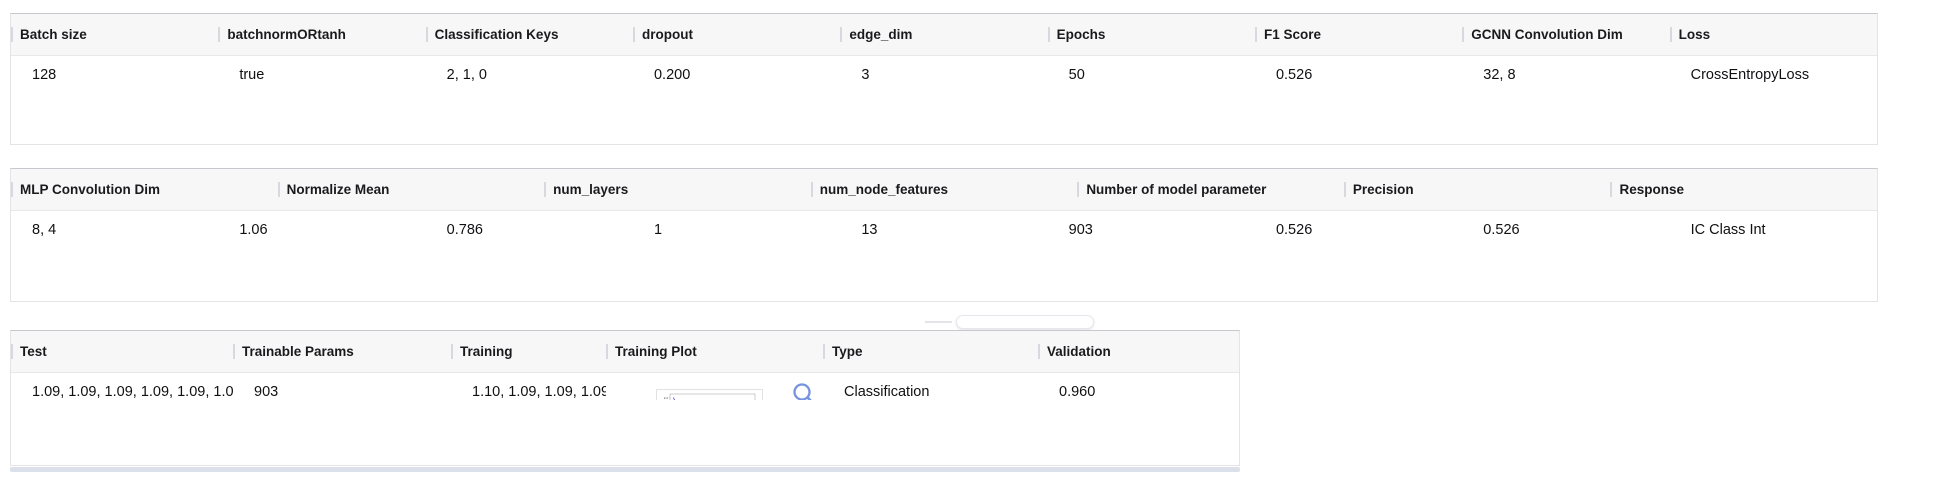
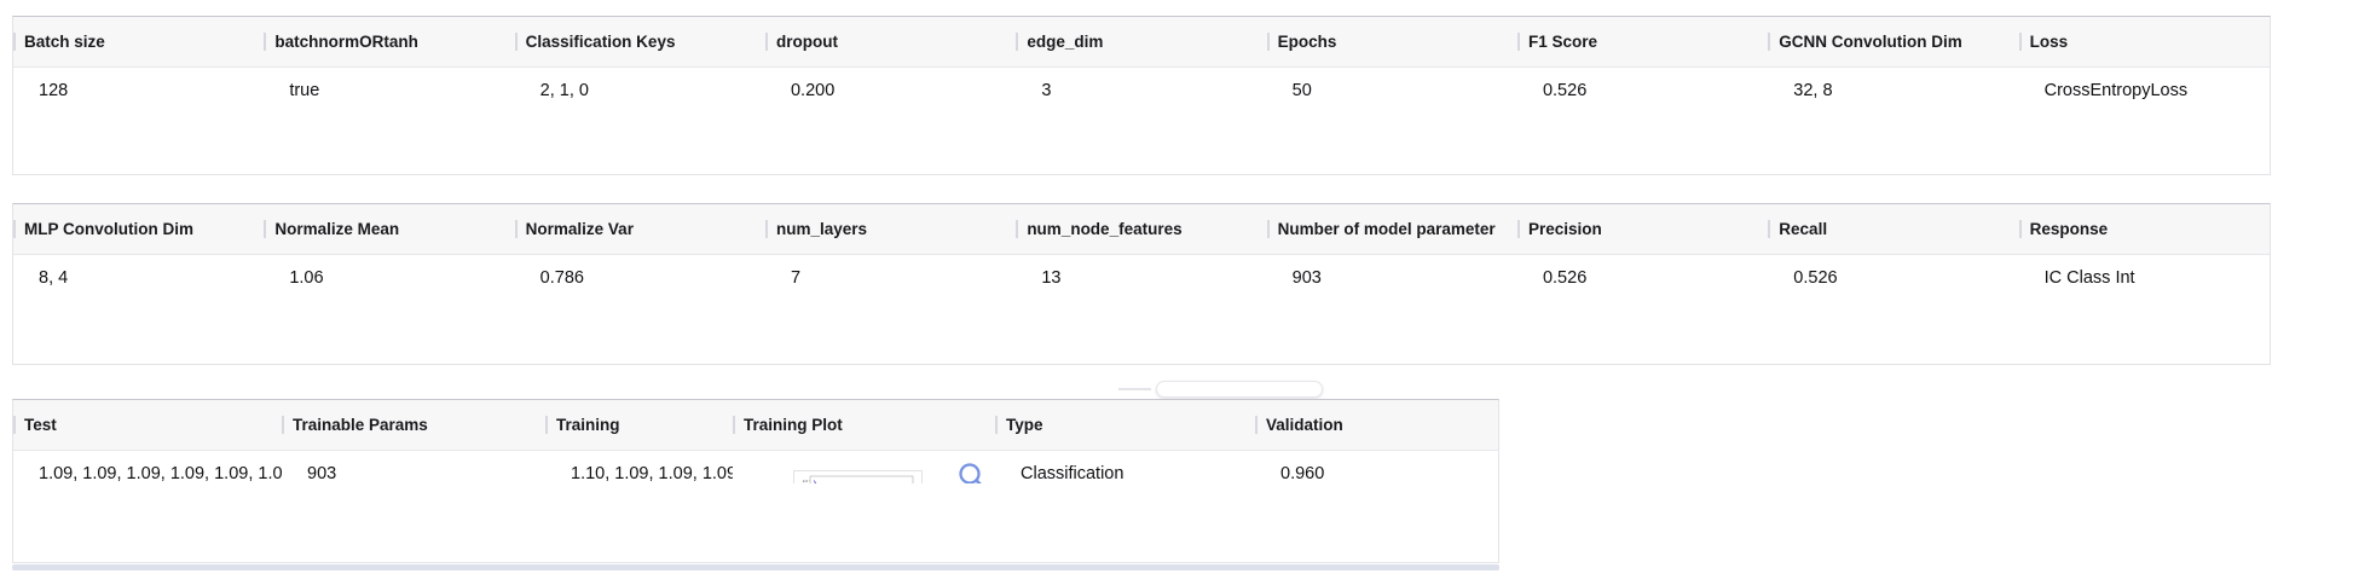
  Batch size
  batchnormORtanh
  Classification Keys
  dropout
  edge_dim
  Epochs
  F1 Score
  GCNN Convolution Dim
  Loss
  128
  true
  2, 1, 0
  0.200
  3
  50
  0.526
  32, 8
  CrossEntropyLoss
  MLP Convolution Dim
  Normalize Mean
+ Normalize Var
  num_layers
  num_node_features
  Number of model parameter
  Precision
+ Recall
  Response
  8, 4
  1.06
  0.786
- 1
+ 7
  13
  903
  0.526
  0.526
  IC Class Int
  Test
  Trainable Params
  Training
  Training Plot
  Type
  Validation
  1.09, 1.09, 1.09, 1.09, 1.09, 1.0
  903
  1.10, 1.09, 1.09, 1.09
  Classification
  0.960
